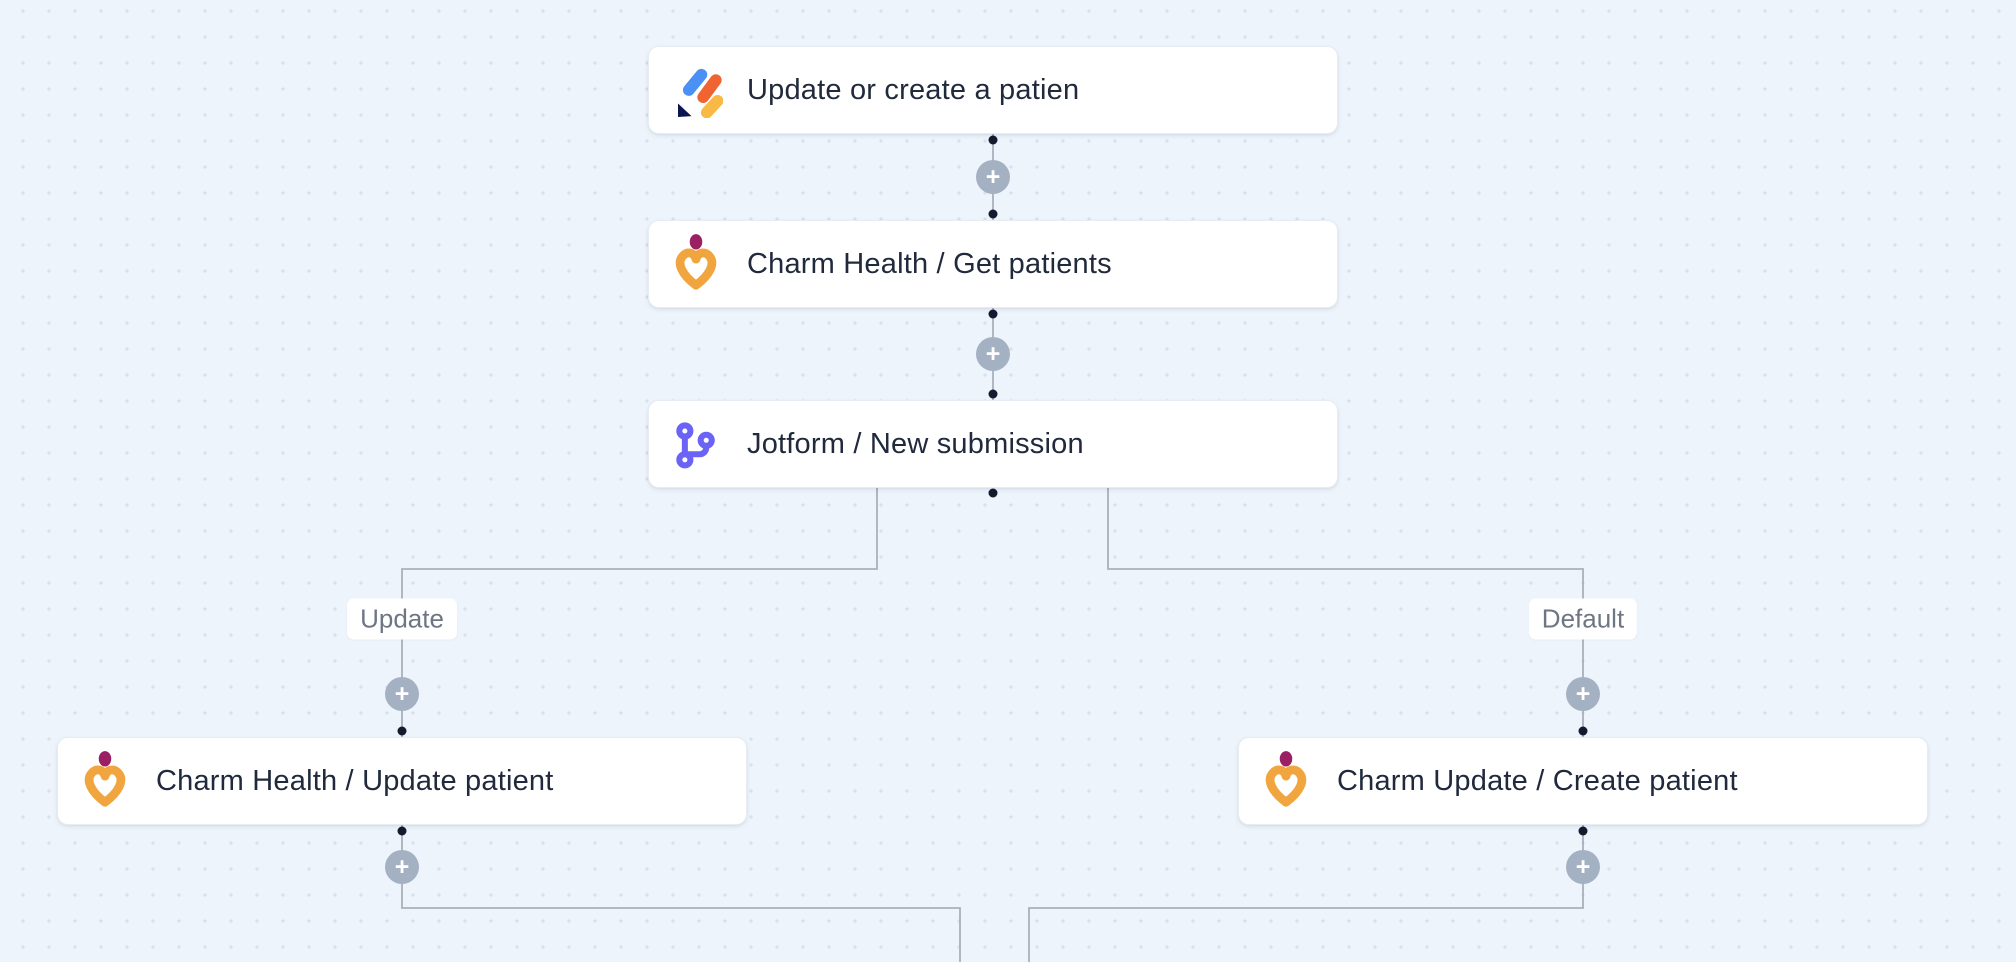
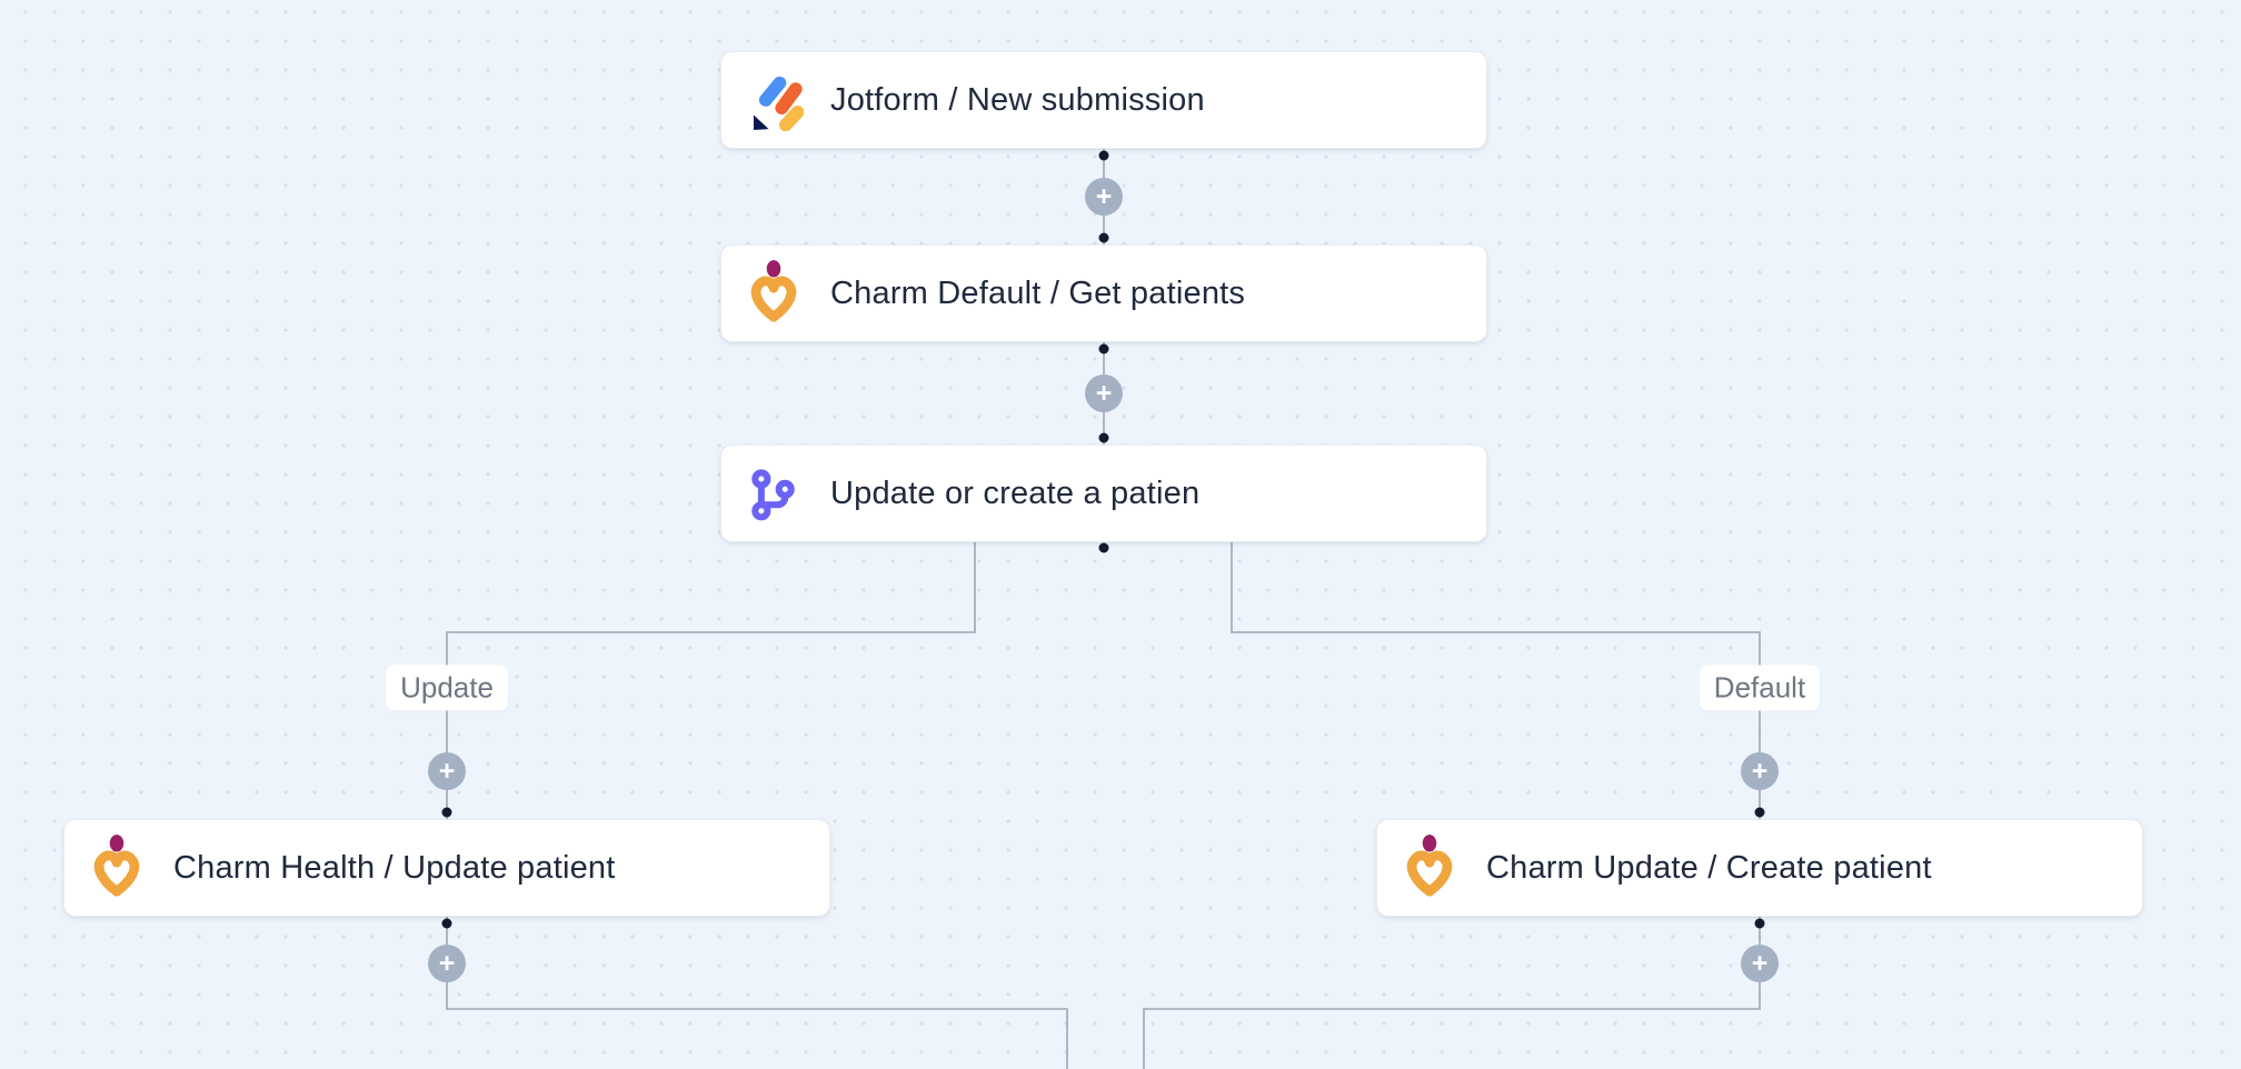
- Update or create a patien
+ Jotform / New submission
- Charm Health / Get patients
+ Charm Default / Get patients
- Jotform / New submission
+ Update or create a patien
  Charm Health / Update patient
  Charm Update / Create patient
  +
  +
  +
  +
  +
  +
  Update
  Default
